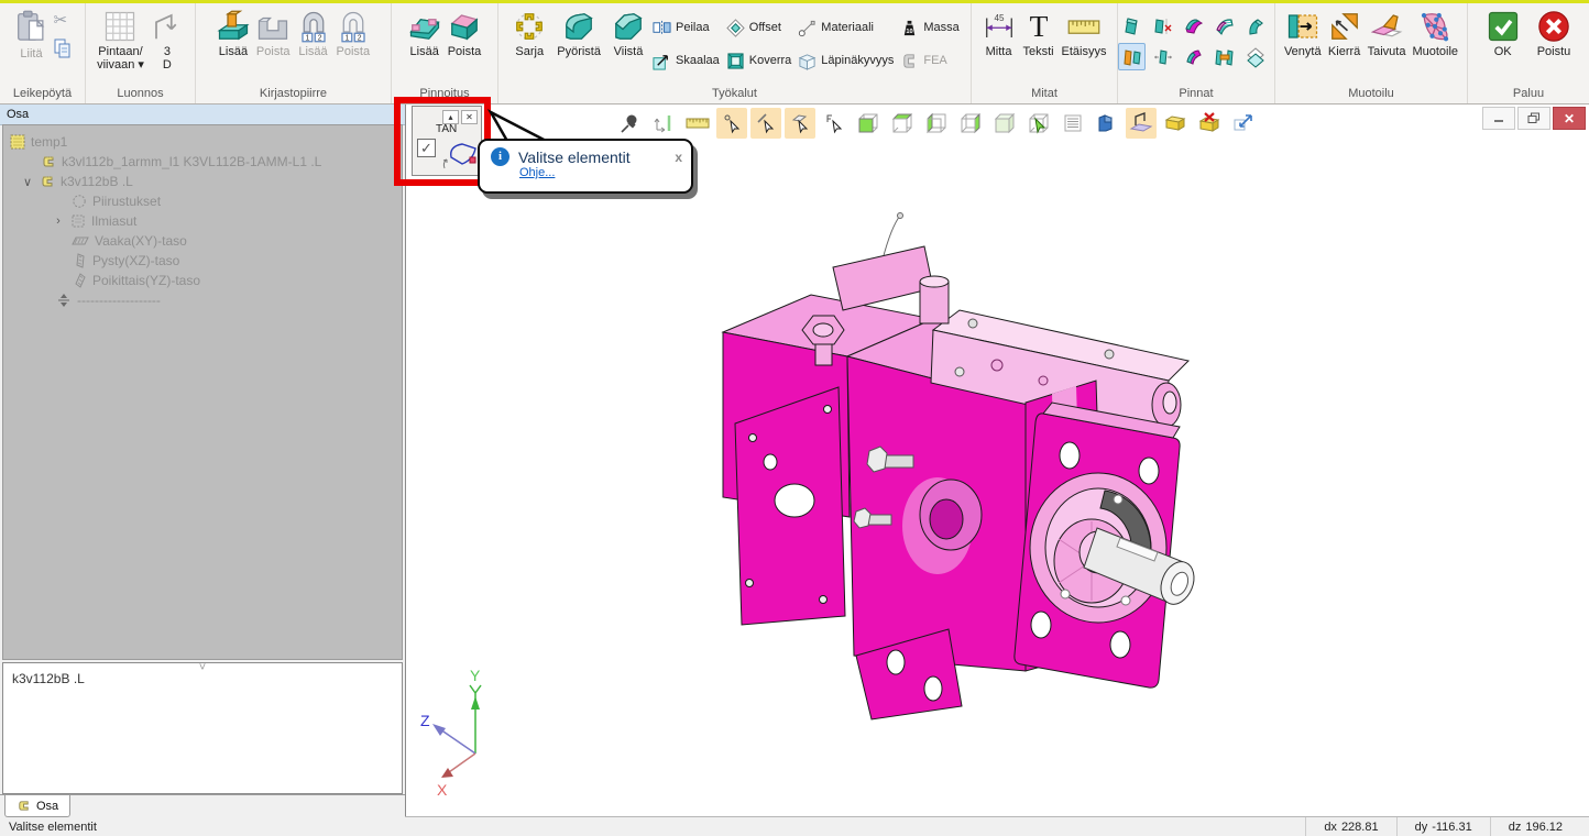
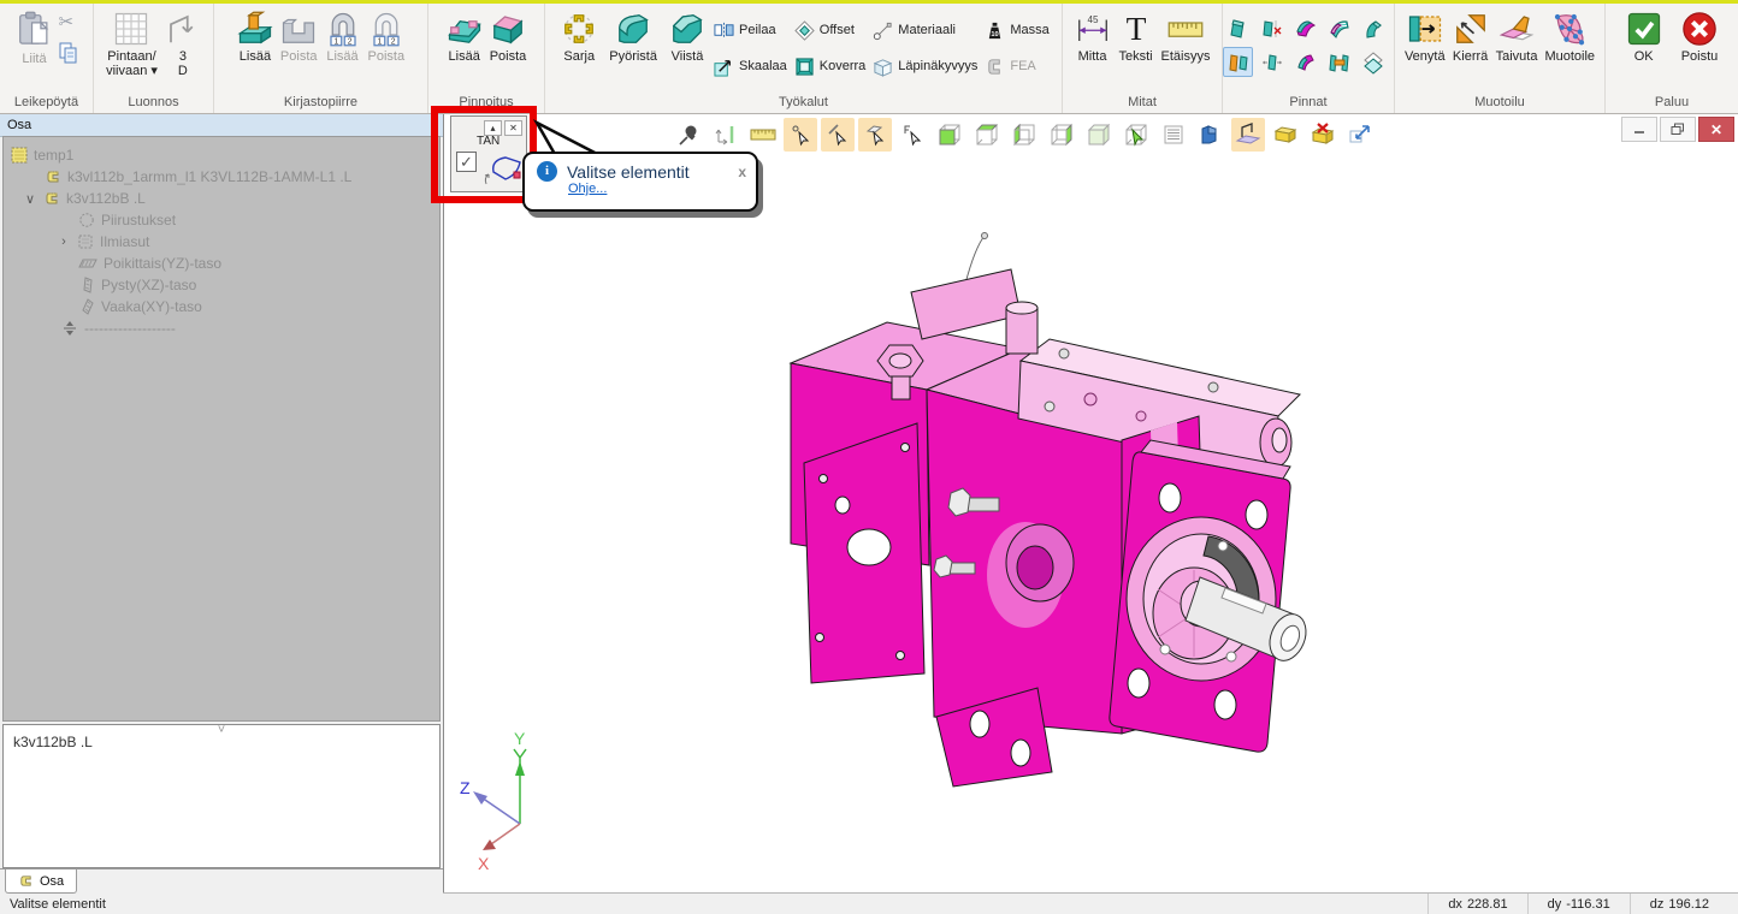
  Liitä
  ✂
  Leikepöytä
  Pintaan/
  viivaan ▾
  3
  D
  Luonnos
  Lisää
  Poista
  Lisää
  Poista
  Kirjastopiirre
  Lisää
  Poista
  Pinnoitus
  Sarja
  Pyöristä
  Viistä
  Peilaa
  Skaalaa
  Offset
  Koverra
  Materiaali
  Läpinäkyvyys
  Massa
  FEA
  Työkalut
  45
  Mitta
  T
  Teksti
  Etäisyys
  Mitat
  Pinnat
  Venytä
  Kierrä
  Taivuta
  Muotoile
  Muotoilu
  OK
  Poistu
  Paluu
  Osa
  temp1
  k3vl112b_1armm_l1 K3VL112B-1AMM-L1 .L
  ∨
  k3v112bB .L
  Piirustukset
  ›
  Ilmiasut
- Vaaka(XY)-taso
+ Poikittais(YZ)-taso
  Pysty(XZ)-taso
- Poikittais(YZ)-taso
+ Vaaka(XY)-taso
  ˅
  k3v112bB .L
  Osa
  ✕
  Z
  X
  Y
  ▴
  ✕
  TAN
  ✓
  i
  Valitse elementit
  x
  Ohje...
  Valitse elementit
  dx
  228.81
  dy
  -116.31
  dz
  196.12
